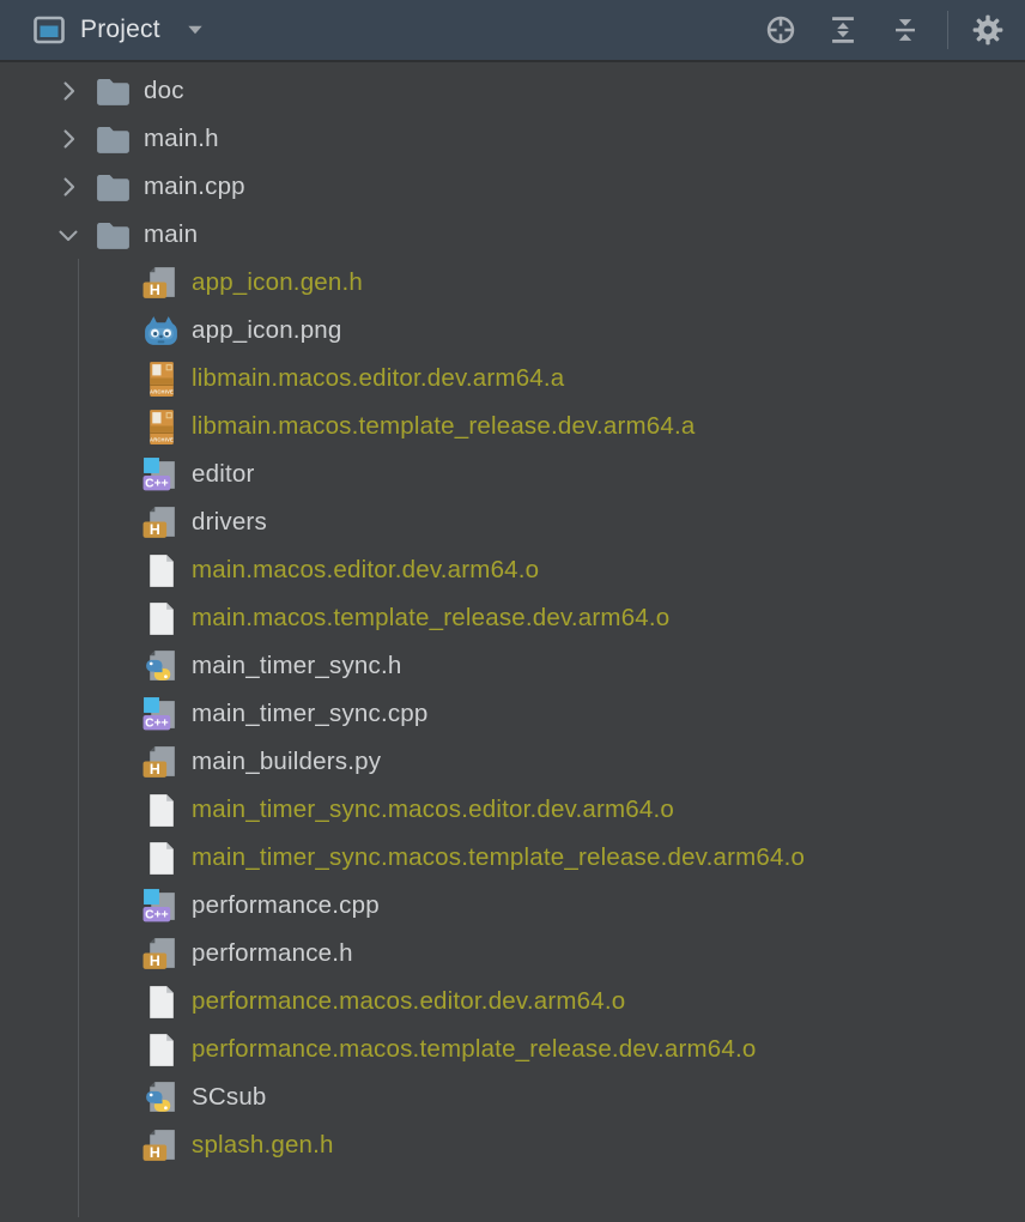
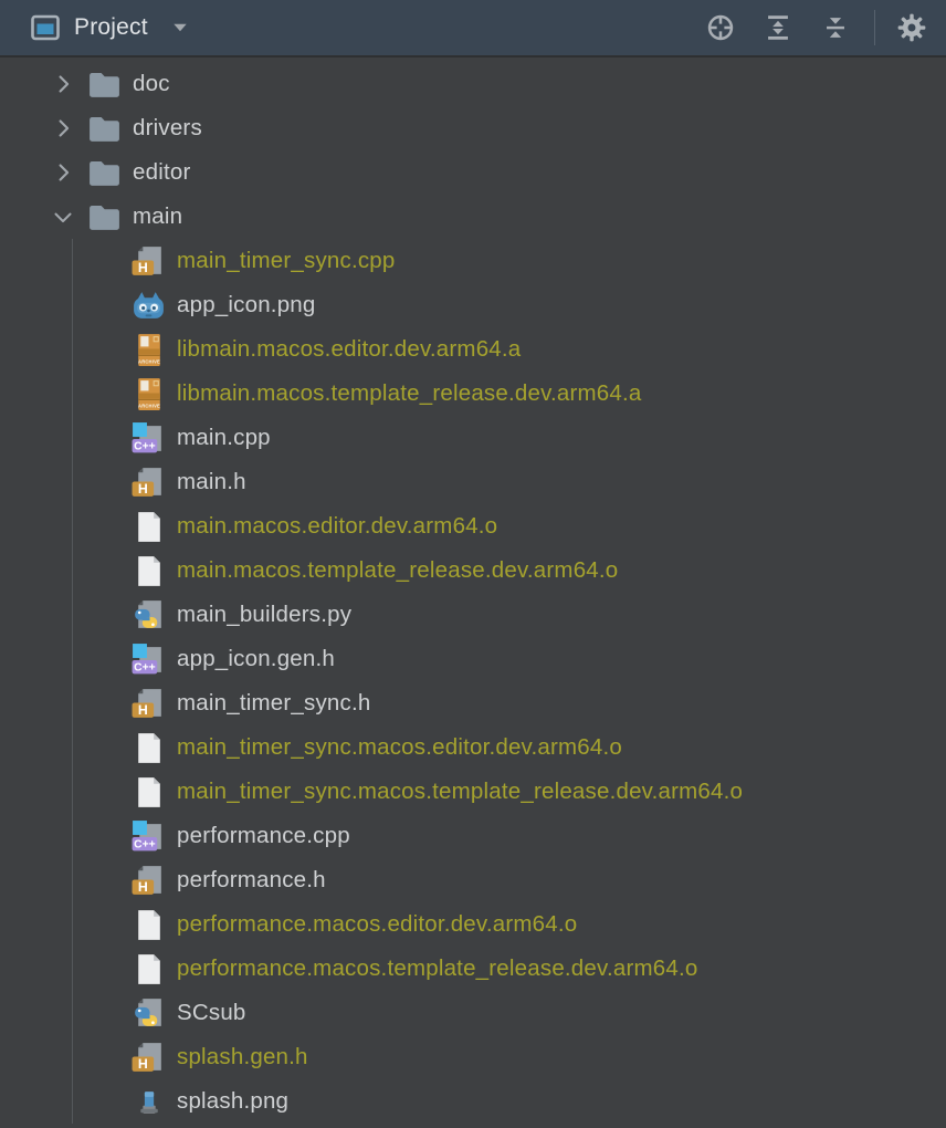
  Project
  doc
- main.h
+ drivers
- main.cpp
+ editor
  main
- app_icon.gen.h
+ main_timer_sync.cpp
  app_icon.png
  libmain.macos.editor.dev.arm64.a
  libmain.macos.template_release.dev.arm64.a
- editor
+ main.cpp
- drivers
+ main.h
  main.macos.editor.dev.arm64.o
  main.macos.template_release.dev.arm64.o
- main_timer_sync.h
+ main_builders.py
- main_timer_sync.cpp
+ app_icon.gen.h
- main_builders.py
+ main_timer_sync.h
  main_timer_sync.macos.editor.dev.arm64.o
  main_timer_sync.macos.template_release.dev.arm64.o
  performance.cpp
  performance.h
  performance.macos.editor.dev.arm64.o
  performance.macos.template_release.dev.arm64.o
  SCsub
  splash.gen.h
+ splash.png
